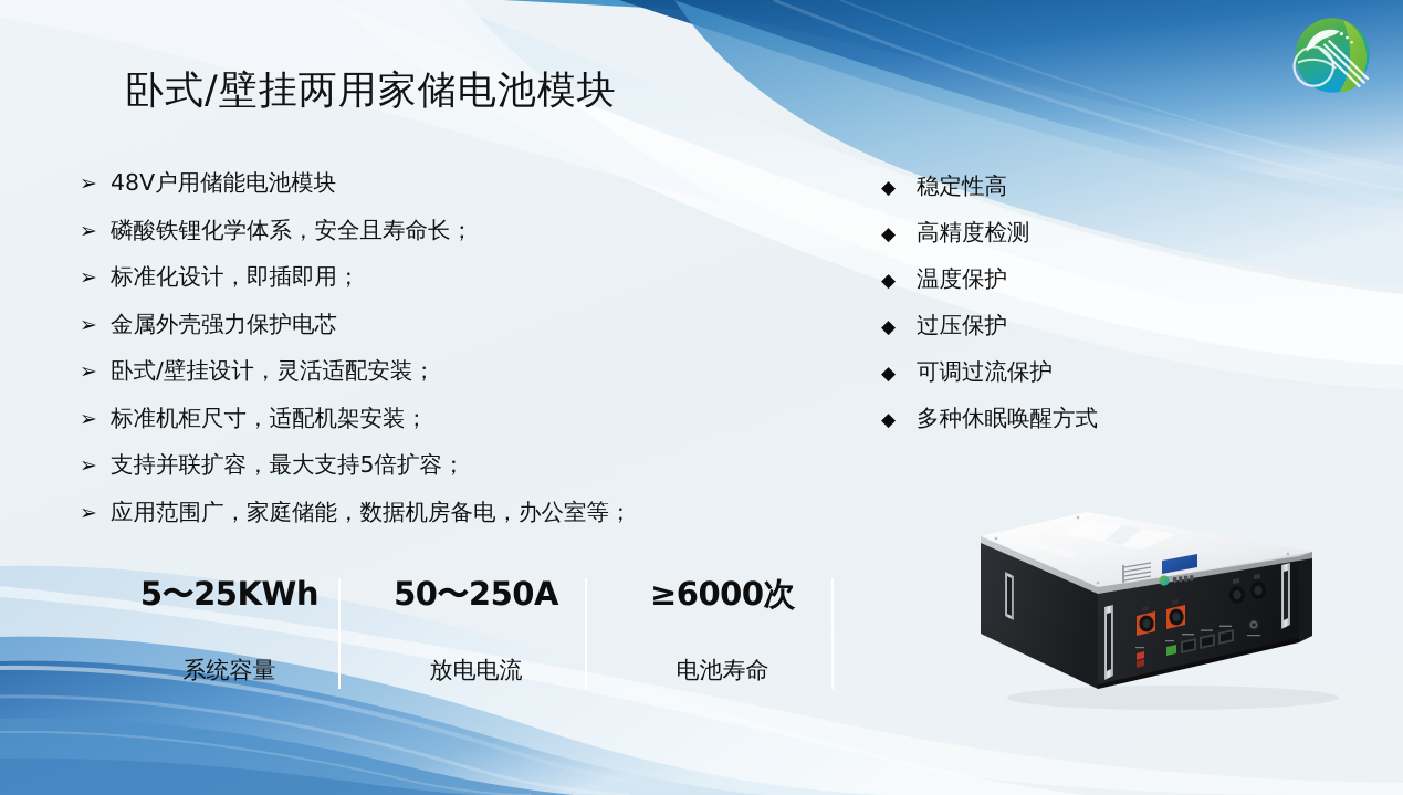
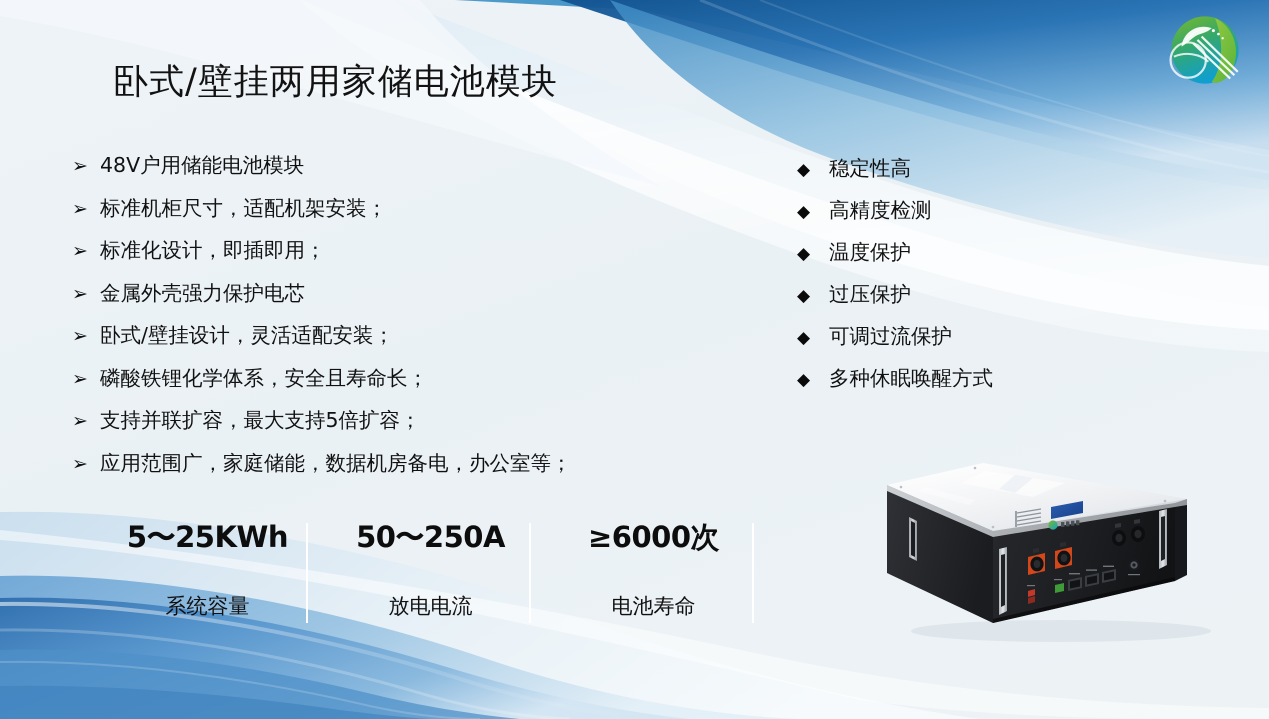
  卧式/壁挂两用家储电池模块
  ➢
  48V户用储能电池模块
  ➢
- 磷酸铁锂化学体系，安全且寿命长；
+ 标准机柜尺寸，适配机架安装；
  ➢
  标准化设计，即插即用；
  ➢
  金属外壳强力保护电芯
  ➢
  卧式/壁挂设计，灵活适配安装；
  ➢
- 标准机柜尺寸，适配机架安装；
+ 磷酸铁锂化学体系，安全且寿命长；
  ➢
  支持并联扩容，最大支持5倍扩容；
  ➢
  应用范围广，家庭储能，数据机房备电，办公室等；
  ◆
  稳定性高
  ◆
  高精度检测
  ◆
  温度保护
  ◆
  过压保护
  ◆
  可调过流保护
  ◆
  多种休眠唤醒方式
  5〜25KWh
  系统容量
  50〜250A
  放电电流
  ≥6000次
  电池寿命
